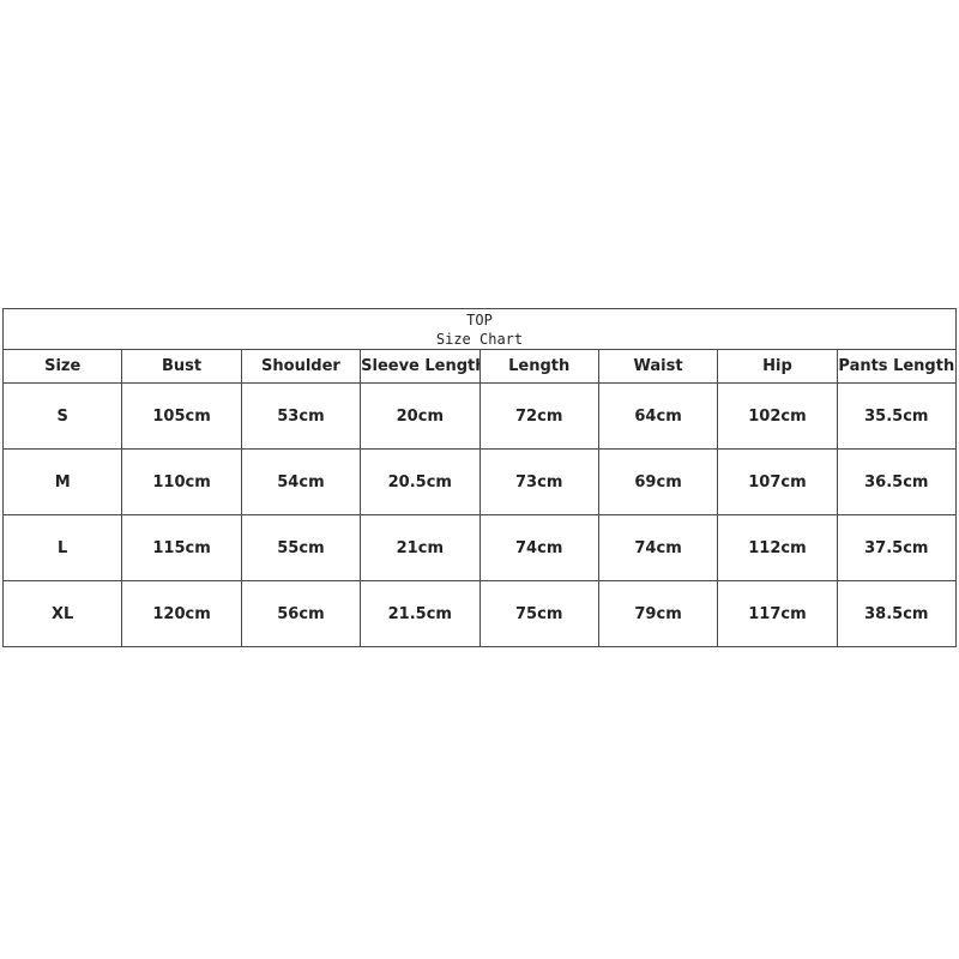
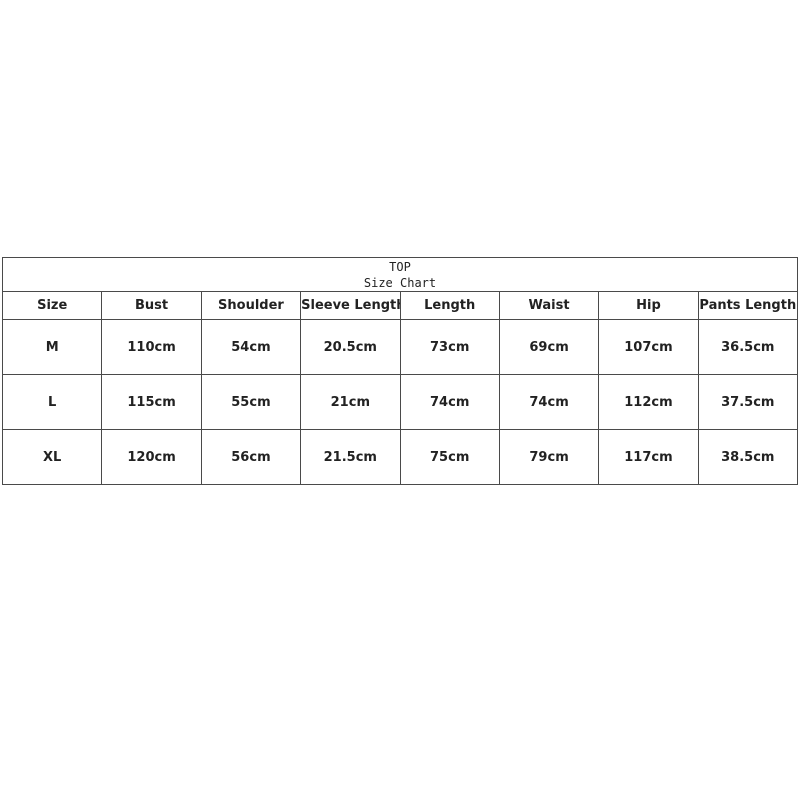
  TOP Size Chart
  Size	Bust	Shoulder	Sleeve Lengt	Length	Waist	Hip	Pants Length
- S	105cm	53cm	20cm	72cm	64cm	102cm	35.5cm
  M	110cm	54cm	20.5cm	73cm	69cm	107cm	36.5cm
  L	115cm	55cm	21cm	74cm	74cm	112cm	37.5cm
  XL	120cm	56cm	21.5cm	75cm	79cm	117cm	38.5cm
